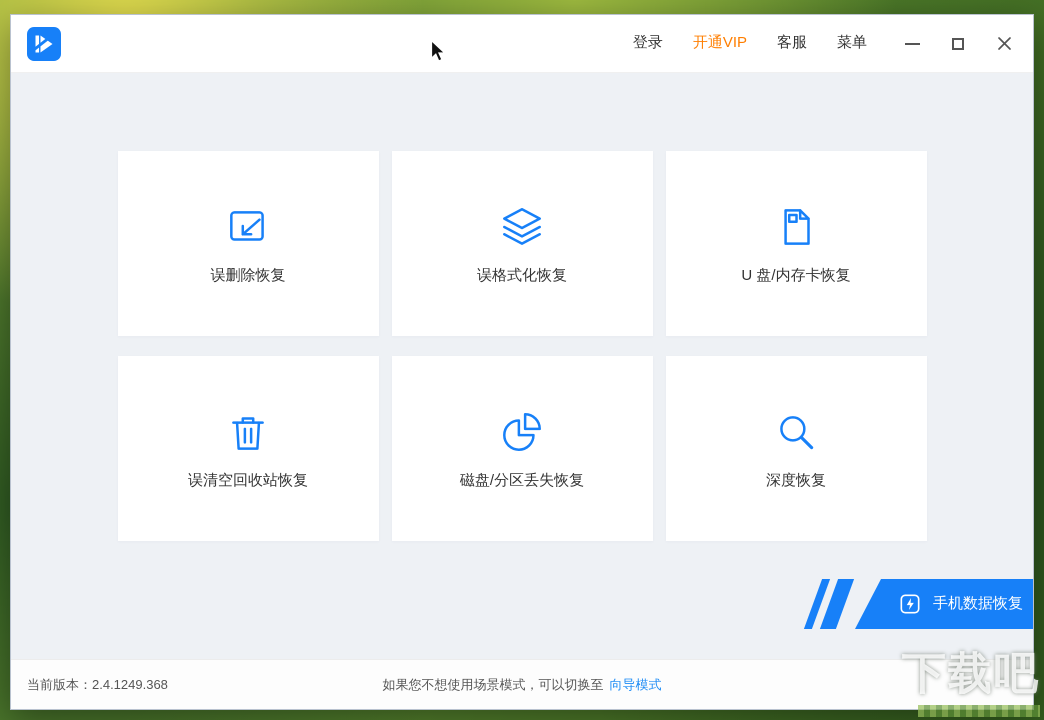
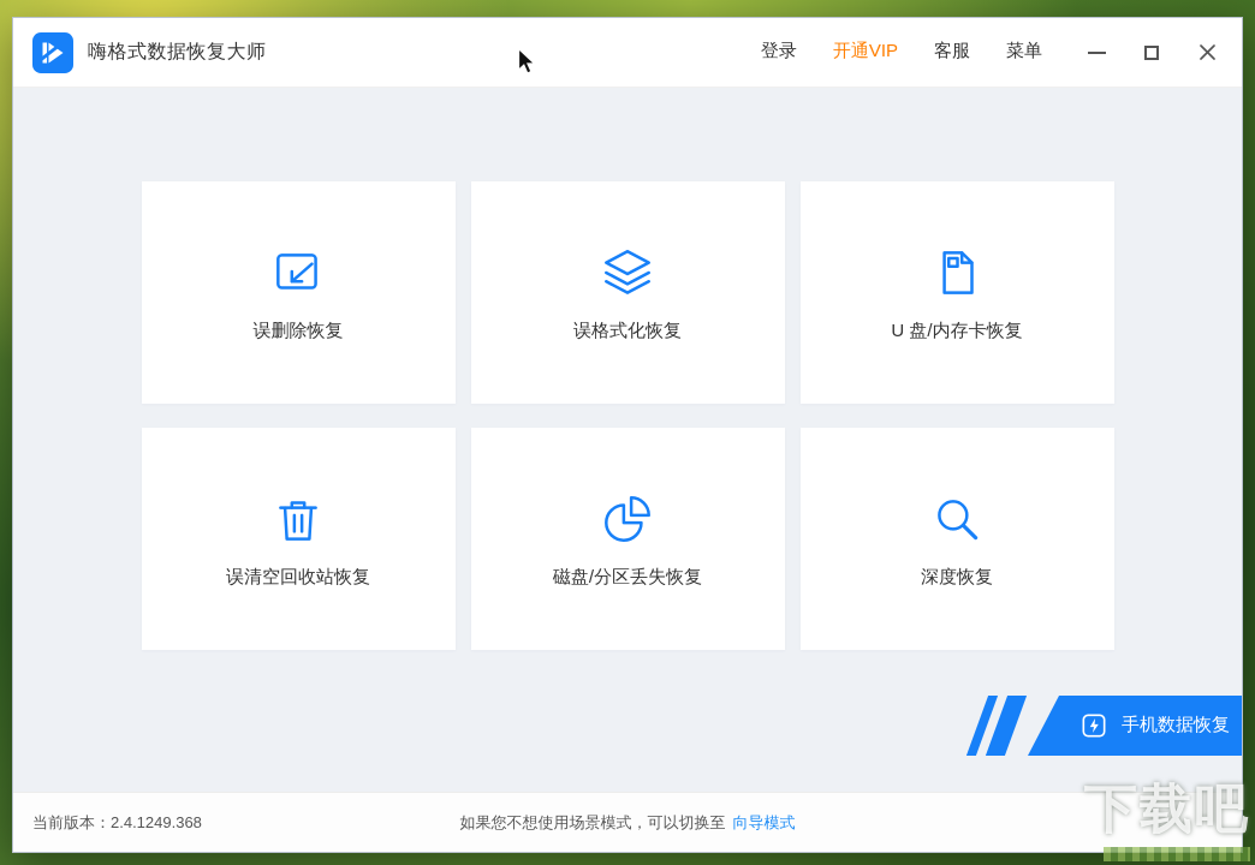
+ 嗨格式数据恢复大师
  登录
  开通VIP
  客服
  菜单
  误删除恢复
  误格式化恢复
  U 盘/内存卡恢复
  误清空回收站恢复
  磁盘/分区丢失恢复
  深度恢复
  手机数据恢复
  当前版本：2.4.1249.368
  如果您不想使用场景模式，可以切换至 向导模式
  下载吧
